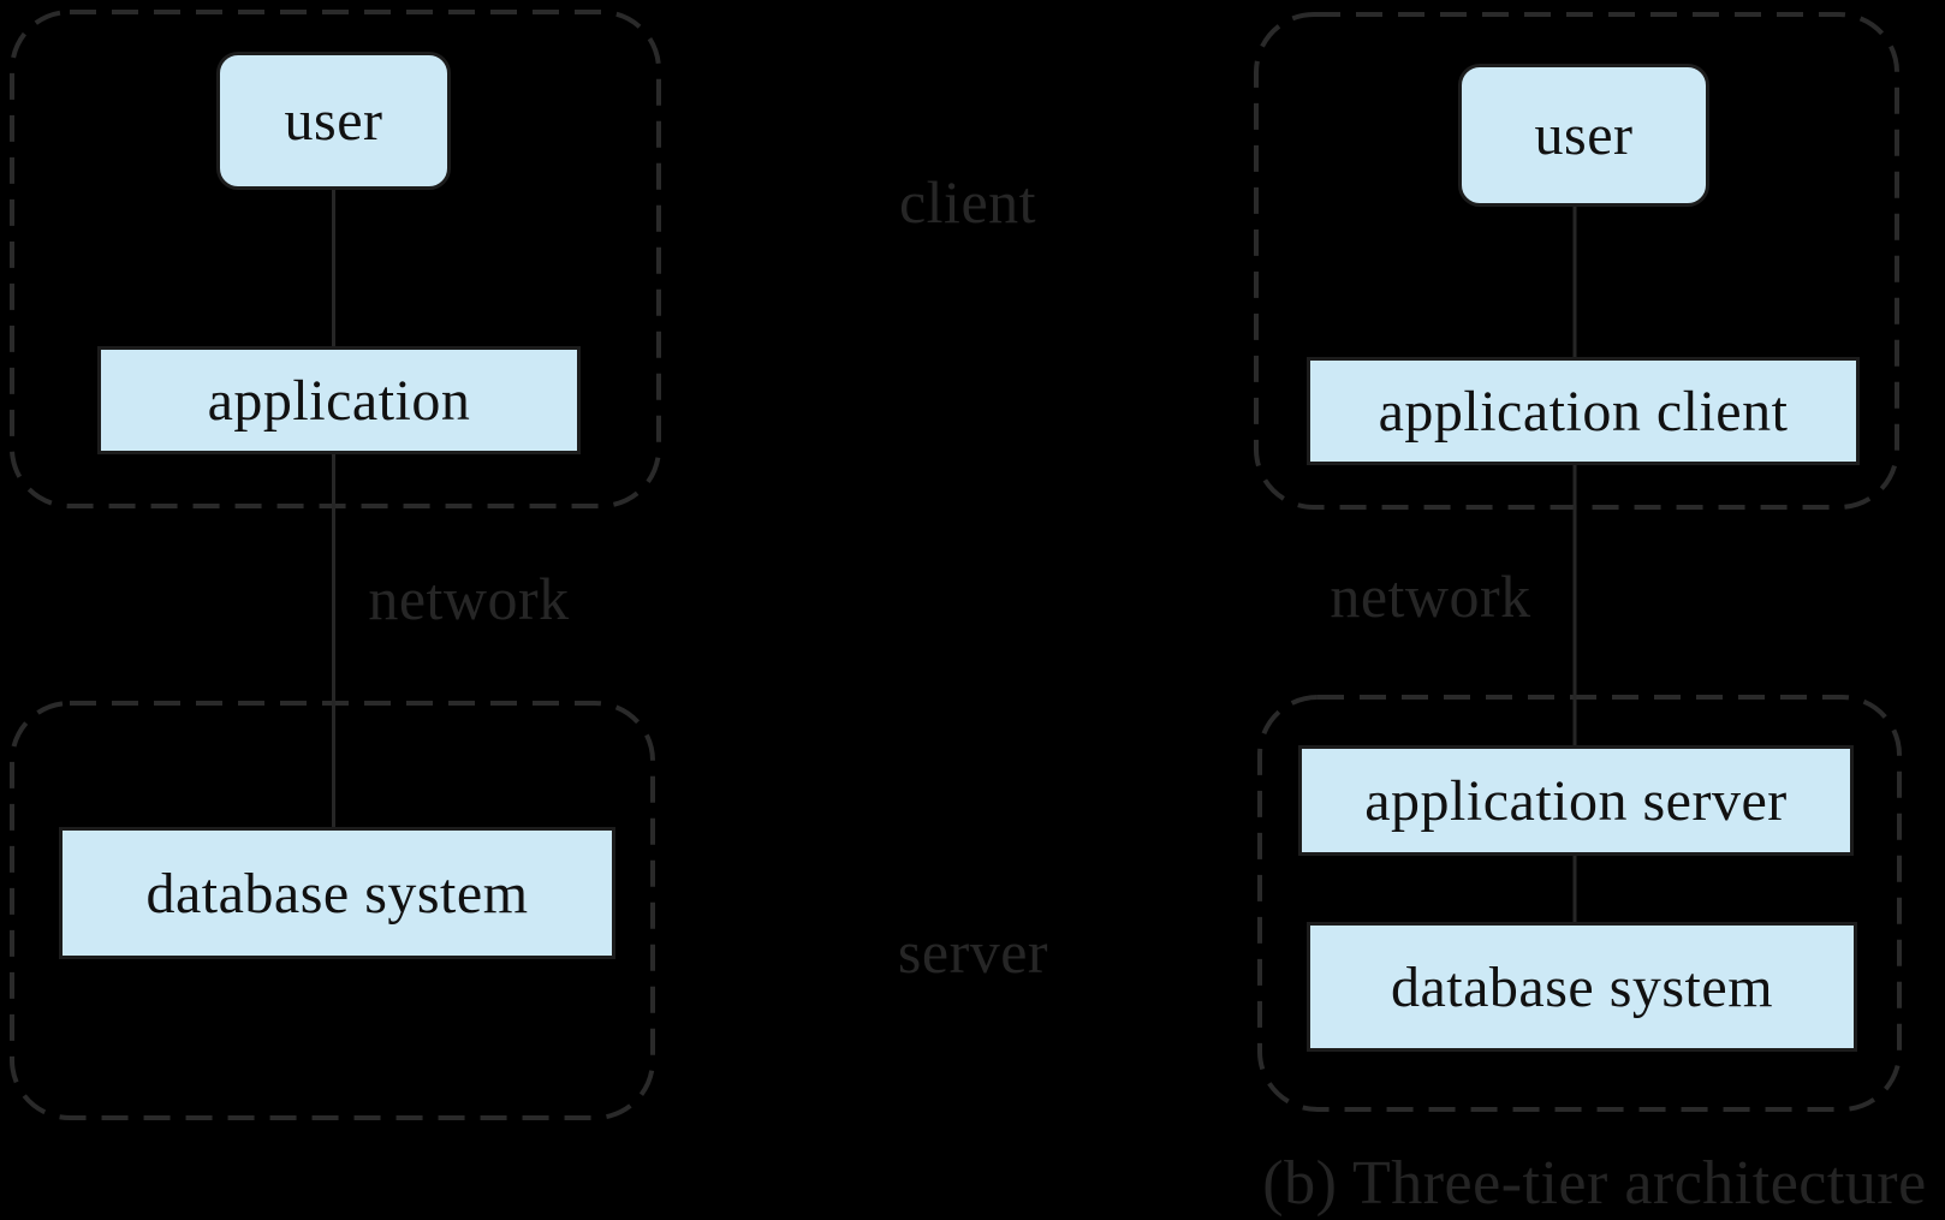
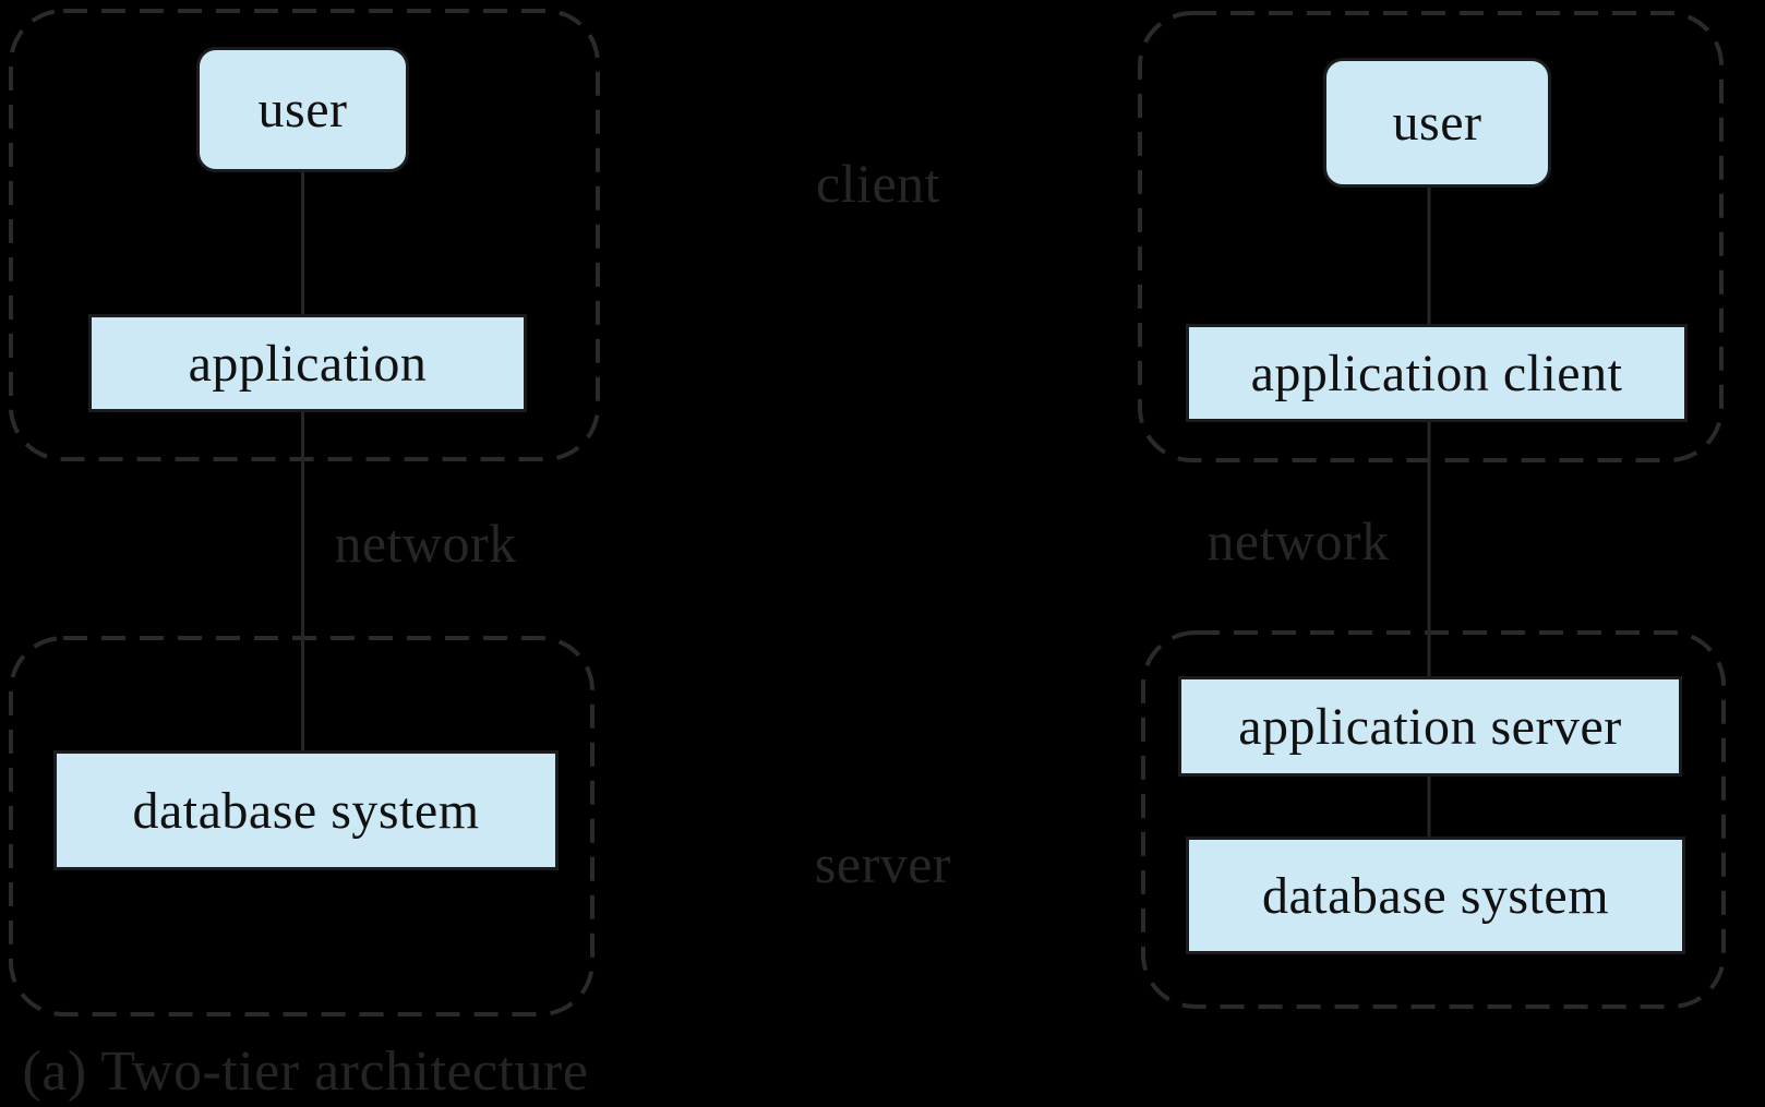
  user
  application
  database system
  network
+ (a) Two-tier architecture
  client
  server
  user
  application client
  application server
  database system
  network
- (b) Three-tier architecture
